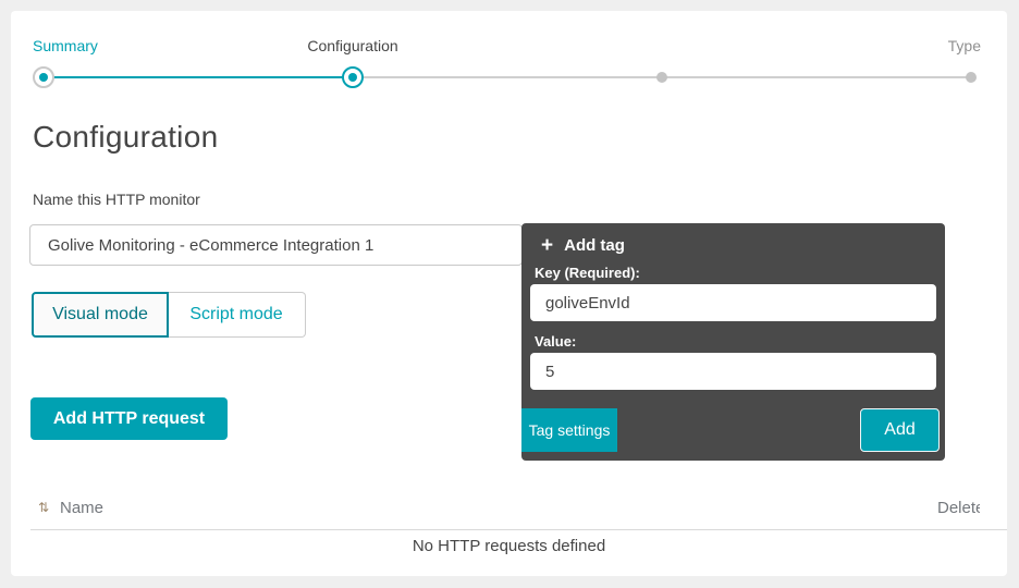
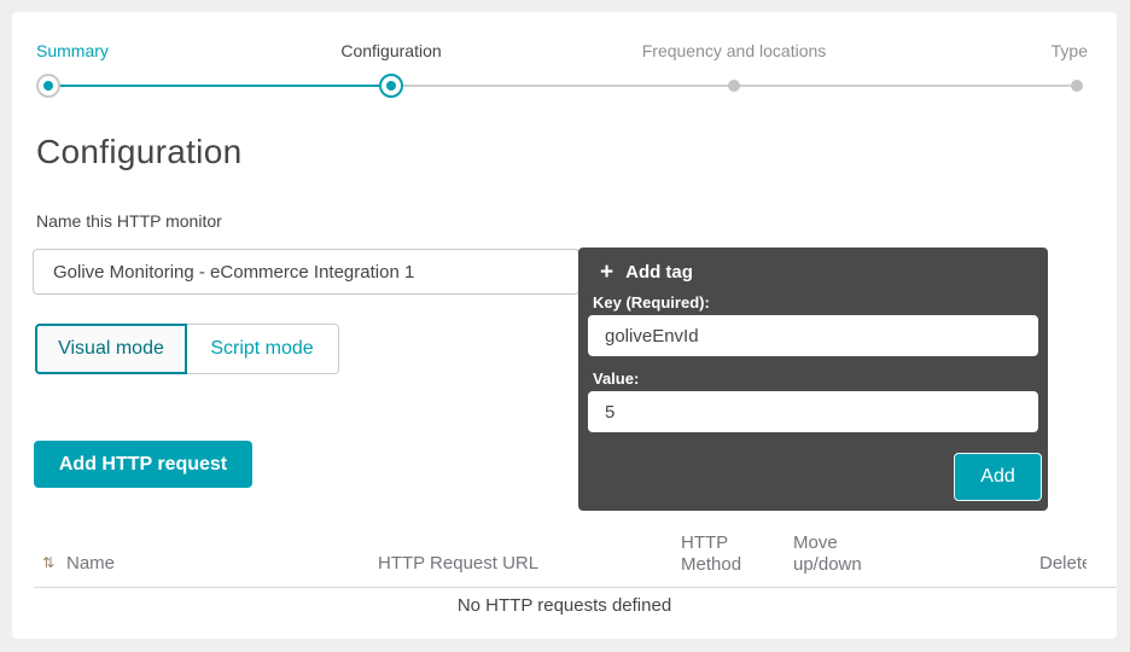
  Summary
  Configuration
+ Frequency and locations
  Type
  Configuration
  Name this HTTP monitor
  Golive Monitoring - eCommerce Integration 1
  Visual mode
  Script mode
  Add HTTP request
  +
  Add tag
  Key (Required):
  goliveEnvId
  Value:
  5
- Tag settings
  Add
  ⇅
  Name
+ HTTP Request URL
+ HTTP Method
+ Move up/down
  Delet
  No HTTP requests defined
